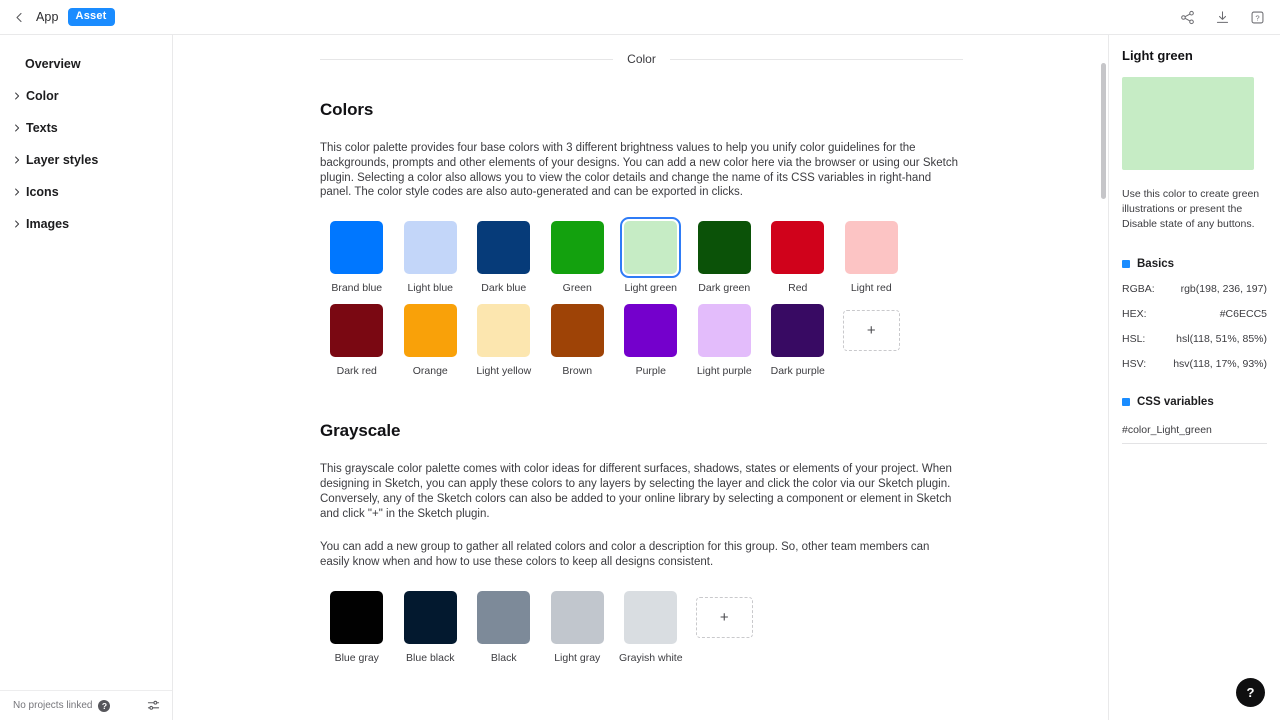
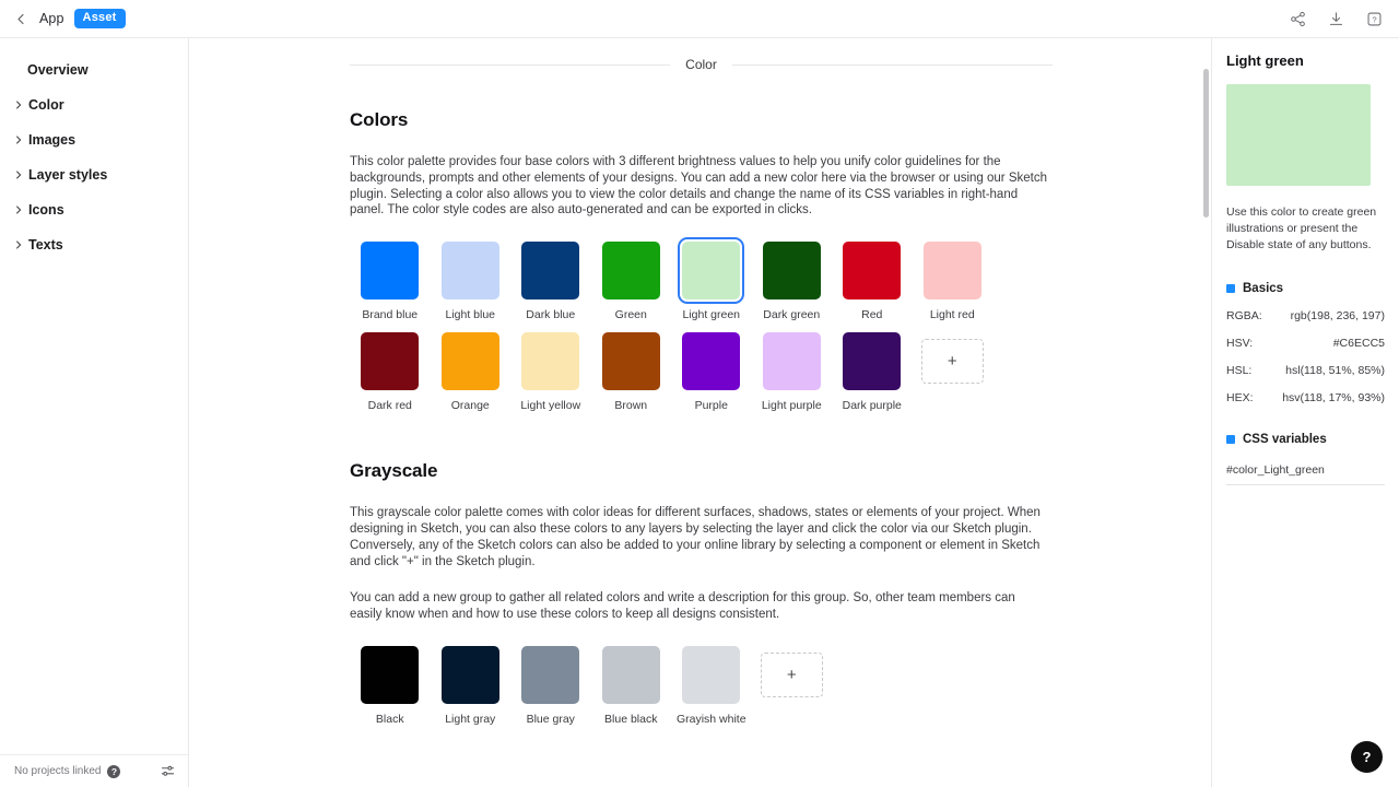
  App
  Asset
  ?
  Overview
  Color
- Texts
+ Images
  Layer styles
  Icons
- Images
+ Texts
  No projects linked
  ?
  Color
  Colors
  This color palette provides four base colors with 3 different brightness values to help you unify color guidelines for the backgrounds, prompts and other elements of your designs. You can add a new color here via the browser or using our Sketch plugin. Selecting a color also allows you to view the color details and change the name of its CSS variables in right-hand panel. The color style codes are also auto-generated and can be exported in clicks.
  Brand blue
  Light blue
  Dark blue
  Green
  Light green
  Dark green
  Red
  Light red
  Dark red
  Orange
  Light yellow
  Brown
  Purple
  Light purple
  Dark purple
  +
  Grayscale
- This grayscale color palette comes with color ideas for different surfaces, shadows, states or elements of your project. When designing in Sketch, you can apply these colors to any layers by selecting the layer and click the color via our Sketch plugin. Conversely, any of the Sketch colors can also be added to your online library by selecting a component or element in Sketch and click "+" in the Sketch plugin.
+ This grayscale color palette comes with color ideas for different surfaces, shadows, states or elements of your project. When designing in Sketch, you can also these colors to any layers by selecting the layer and click the color via our Sketch plugin. Conversely, any of the Sketch colors can also be added to your online library by selecting a component or element in Sketch and click "+" in the Sketch plugin.
- You can add a new group to gather all related colors and color a description for this group. So, other team members can easily know when and how to use these colors to keep all designs consistent.
+ You can add a new group to gather all related colors and write a description for this group. So, other team members can easily know when and how to use these colors to keep all designs consistent.
- Blue gray
+ Black
- Blue black
+ Light gray
- Black
+ Blue gray
- Light gray
+ Blue black
  Grayish white
  +
  Light green
  Use this color to create green illustrations or present the Disable state of any buttons.
  Basics
  RGBA:
  rgb(198, 236, 197)
- HEX:
+ HSV:
  #C6ECC5
  HSL:
  hsl(118, 51%, 85%)
- HSV:
+ HEX:
  hsv(118, 17%, 93%)
  CSS variables
  #color_Light_green
  ?
